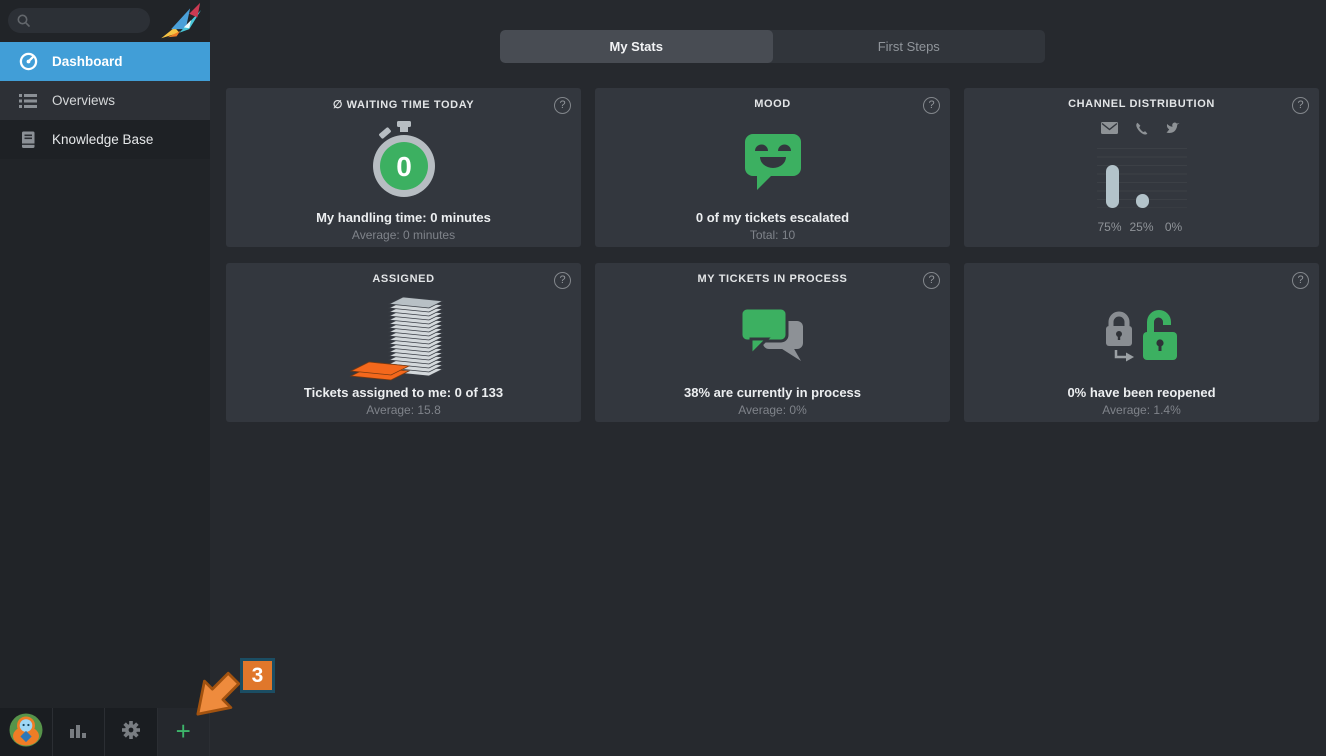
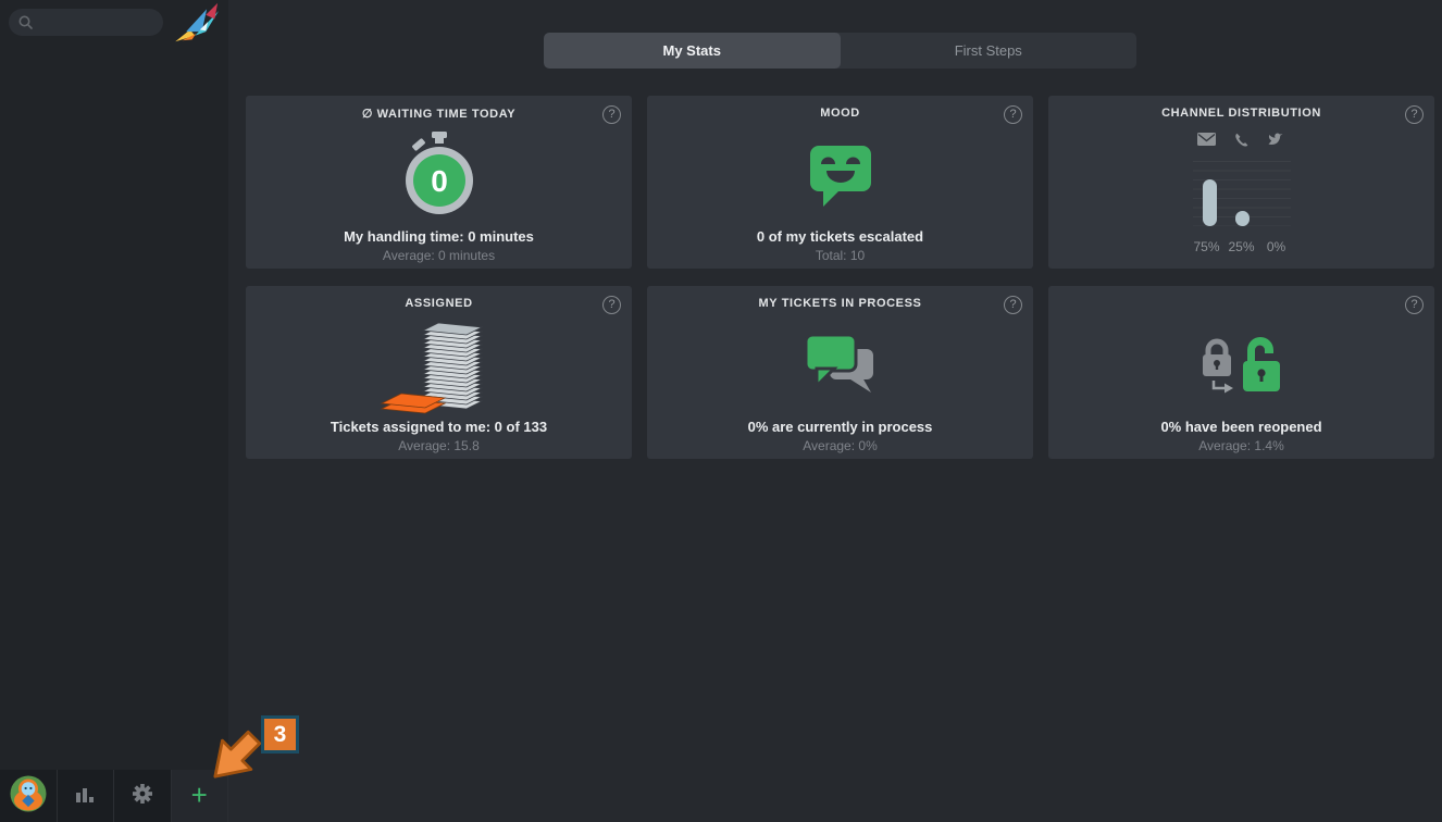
- Dashboard
- Overviews
- Knowledge Base
  +
  My Stats
  First Steps
  ∅ WAITING TIME TODAY
  ?
  0
  My handling time: 0 minutes
  Average: 0 minutes
  MOOD
  ?
  0 of my tickets escalated
  Total: 10
  CHANNEL DISTRIBUTION
  ?
  75%
  25%
  0%
  ASSIGNED
  ?
  Tickets assigned to me: 0 of 133
  Average: 15.8
  MY TICKETS IN PROCESS
  ?
- 38% are currently in process
+ 0% are currently in process
  Average: 0%
  ?
  0% have been reopened
  Average: 1.4%
  3
